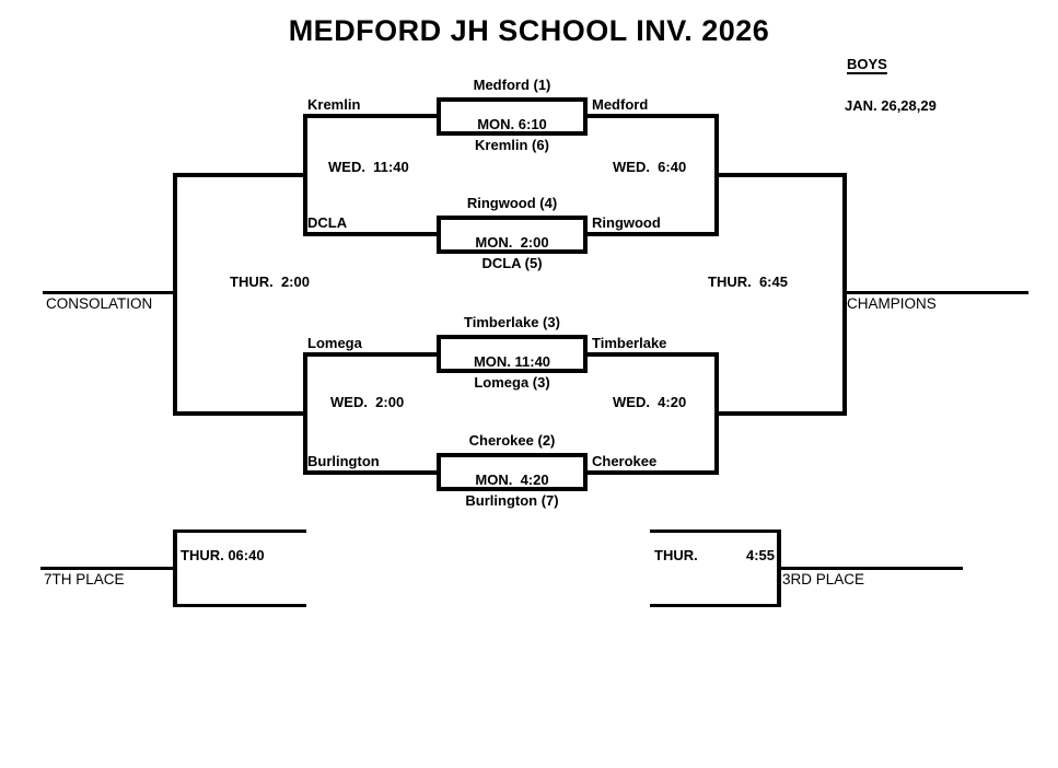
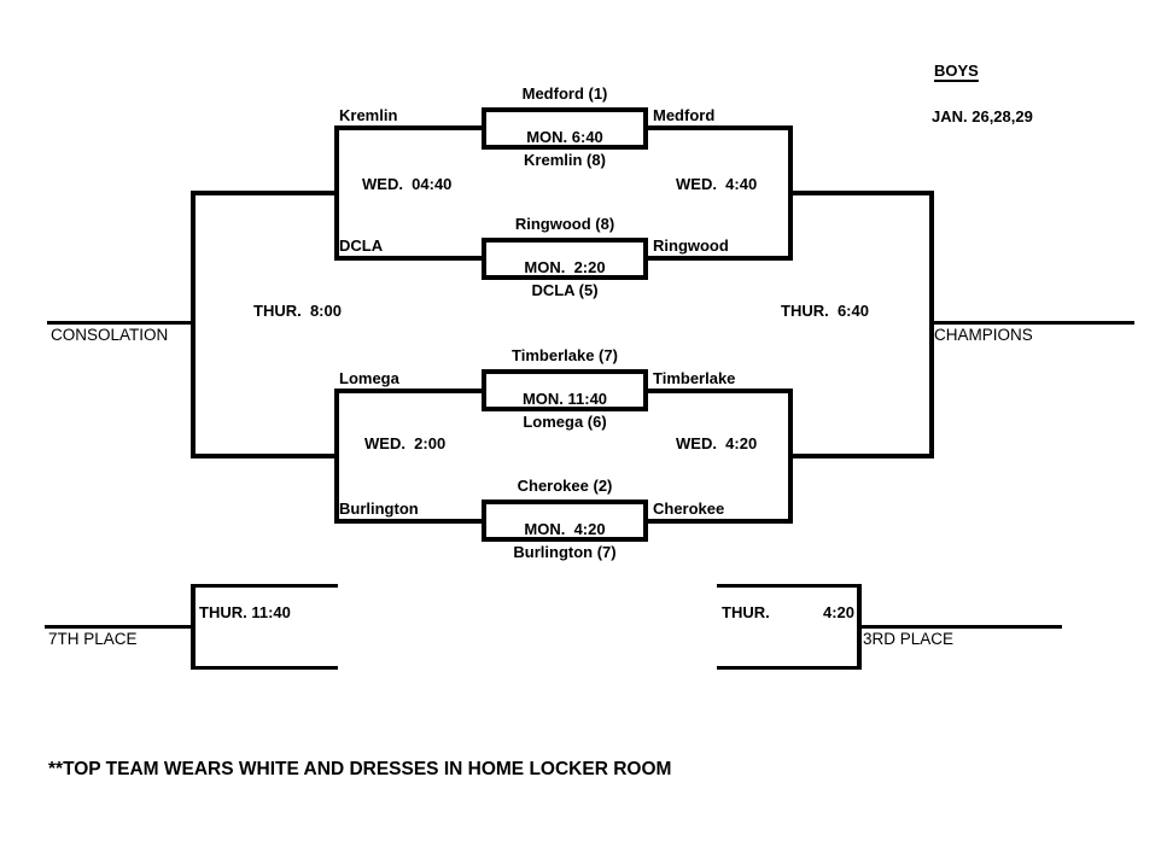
- MEDFORD JH SCHOOL INV. 2026
  BOYS
  JAN. 26,28,29
  Medford (1)
- MON. 6:10
+ MON. 6:40
- Kremlin (6)
+ Kremlin (8)
  Kremlin
  Medford
- Ringwood (4)
+ Ringwood (8)
- MON. 2:00
+ MON. 2:20
  DCLA (5)
  DCLA
  Ringwood
- Timberlake (3)
+ Timberlake (7)
  MON. 11:40
- Lomega (3)
+ Lomega (6)
  Lomega
  Timberlake
  Cherokee (2)
  MON. 4:20
  Burlington (7)
  Burlington
  Cherokee
- WED. 11:40
+ WED. 04:40
  WED. 2:00
- WED. 6:40
+ WED. 4:40
  WED. 4:20
- THUR. 2:00
+ THUR. 8:00
  CONSOLATION
- THUR. 6:45
+ THUR. 6:40
  CHAMPIONS
- THUR. 06:40
+ THUR. 11:40
  7TH PLACE
  THUR.
- 4:55
+ 4:20
  3RD PLACE
+ **TOP TEAM WEARS WHITE AND DRESSES IN HOME LOCKER ROOM
